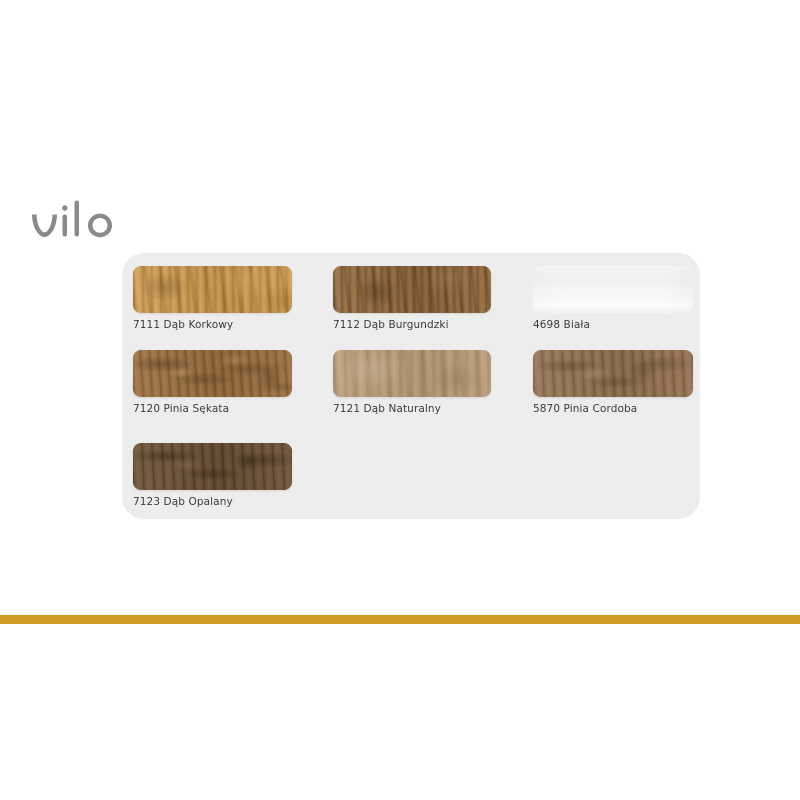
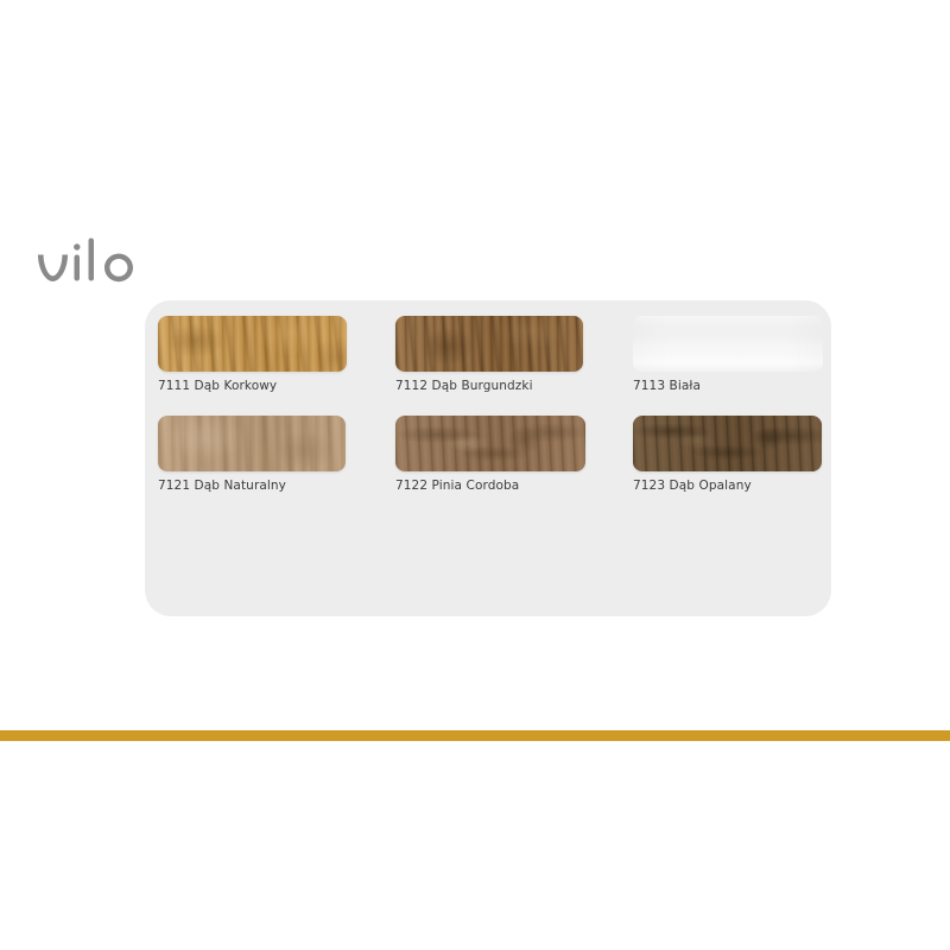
  7111 Dąb Korkowy
  7112 Dąb Burgundzki
- 4698 Biała
+ 7113 Biała
- 7120 Pinia Sękata
  7121 Dąb Naturalny
- 5870 Pinia Cordoba
+ 7122 Pinia Cordoba
  7123 Dąb Opalany
